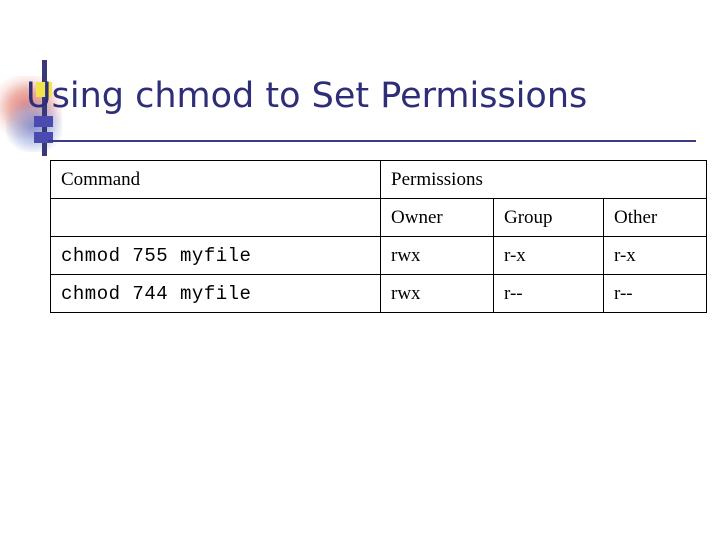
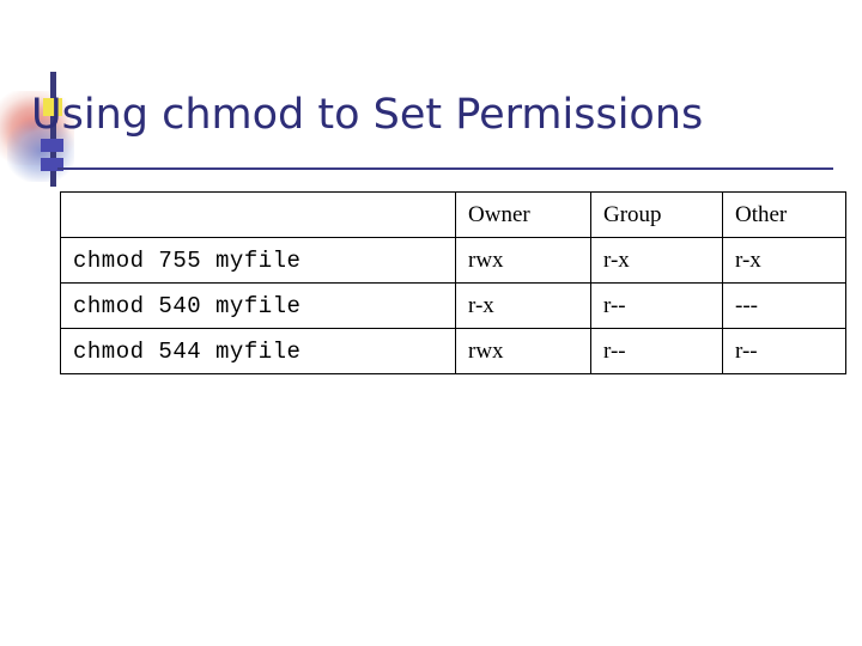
  Using chmod to Set Permissions
- Command	Permissions
  	Owner	Group	Other
  chmod 755 myfile	rwx	r-x	r-x
+ chmod 540 myfile	r-x	r--	---
- chmod 744 myfile	rwx	r--	r--
+ chmod 544 myfile	rwx	r--	r--
